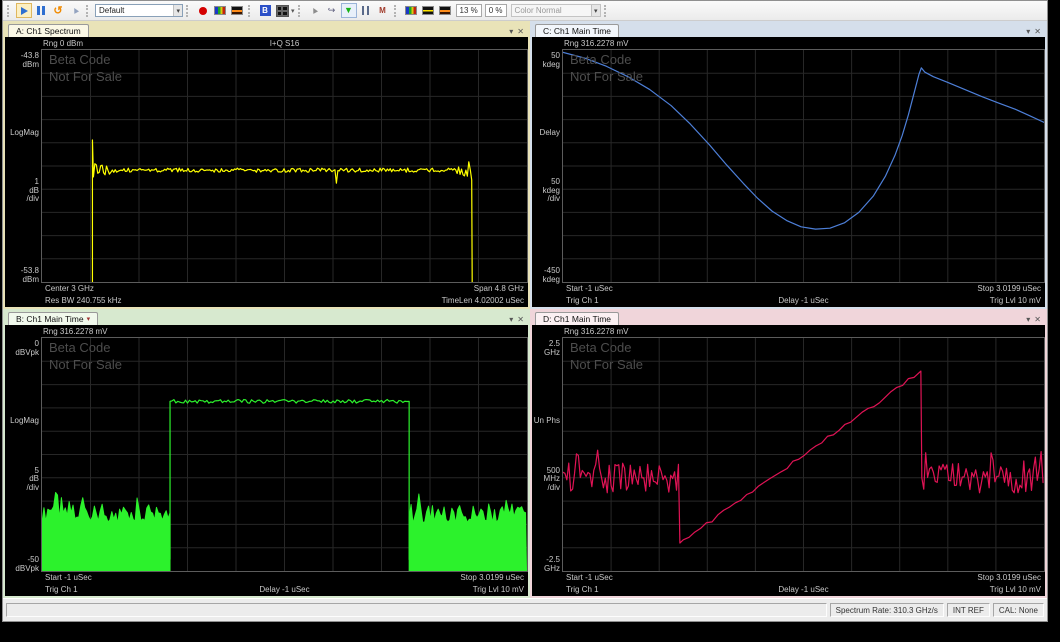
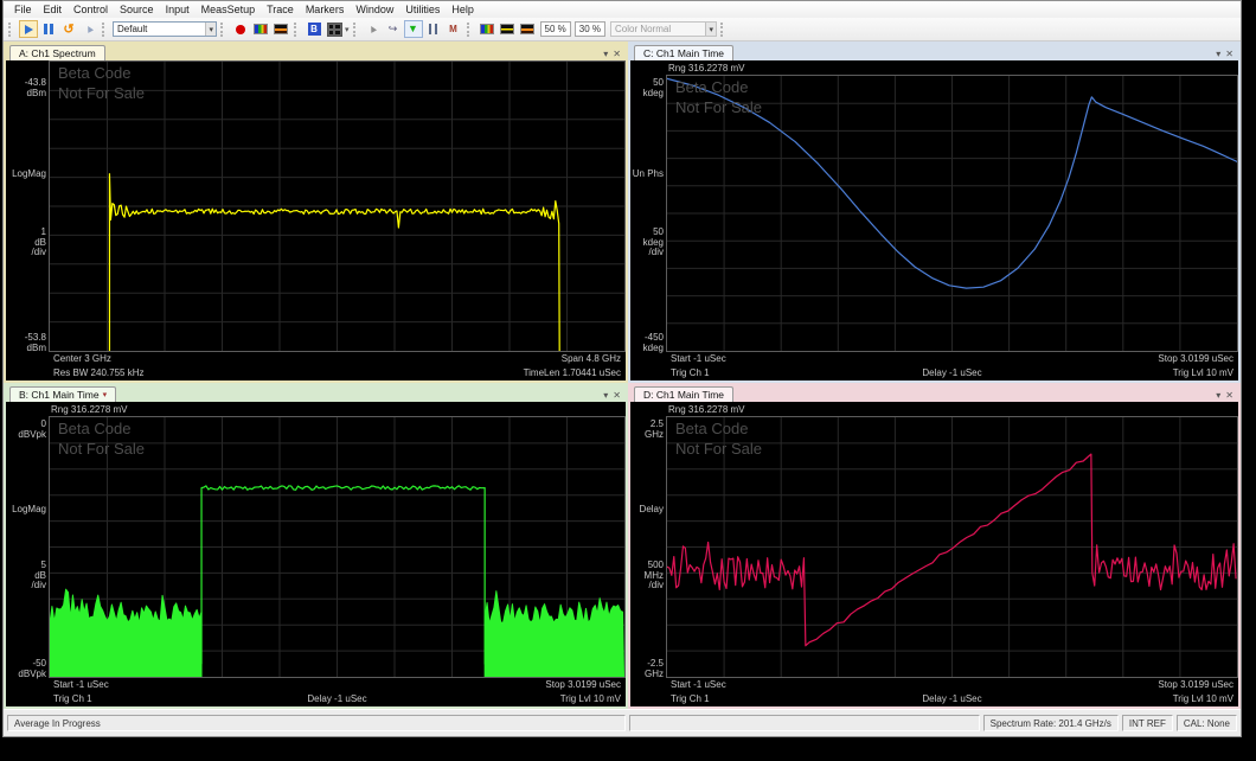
+ File
+ Edit
+ Control
+ Source
+ Input
+ MeasSetup
+ Trace
+ Markers
+ Window
+ Utilities
+ Help
  ↺
  Default
  B
  ↪
  ▼
  M
- 13 %
+ 50 %
- 0 %
+ 30 %
  Color Normal
  A: Ch1 Spectrum
  ▾
  ✕
  -43.8
  dBm
  LogMag
  1
  dB
  /div
  -53.8
  dBm
- Rng 0 dBm
- I+Q S16
  Beta Code
  Not For Sale
  Center 3 GHz
  Span 4.8 GHz
  Res BW 240.755 kHz
- TimeLen 4.02002 uSec
+ TimeLen 1.70441 uSec
  C: Ch1 Main Time
  ▾
  ✕
  50
  kdeg
- Delay
+ Un Phs
  50
  kdeg
  /div
  -450
  kdeg
  Rng 316.2278 mV
  Beta Code
  Not For Sale
  Start -1 uSec
  Stop 3.0199 uSec
  Trig Ch 1
  Delay -1 uSec
  Trig Lvl 10 mV
  B: Ch1 Main Time
  ▾
  ✕
  0
  dBVpk
  LogMag
  5
  dB
  /div
  -50
  dBVpk
  Rng 316.2278 mV
  Beta Code
  Not For Sale
  Start -1 uSec
  Stop 3.0199 uSec
  Trig Ch 1
  Delay -1 uSec
  Trig Lvl 10 mV
  D: Ch1 Main Time
  ▾
  ✕
  2.5
  GHz
- Un Phs
+ Delay
  500
  MHz
  /div
  -2.5
  GHz
  Rng 316.2278 mV
  Beta Code
  Not For Sale
  Start -1 uSec
  Stop 3.0199 uSec
  Trig Ch 1
  Delay -1 uSec
  Trig Lvl 10 mV
+ Average In Progress
- Spectrum Rate: 310.3 GHz/s
+ Spectrum Rate: 201.4 GHz/s
  INT REF
  CAL: None
